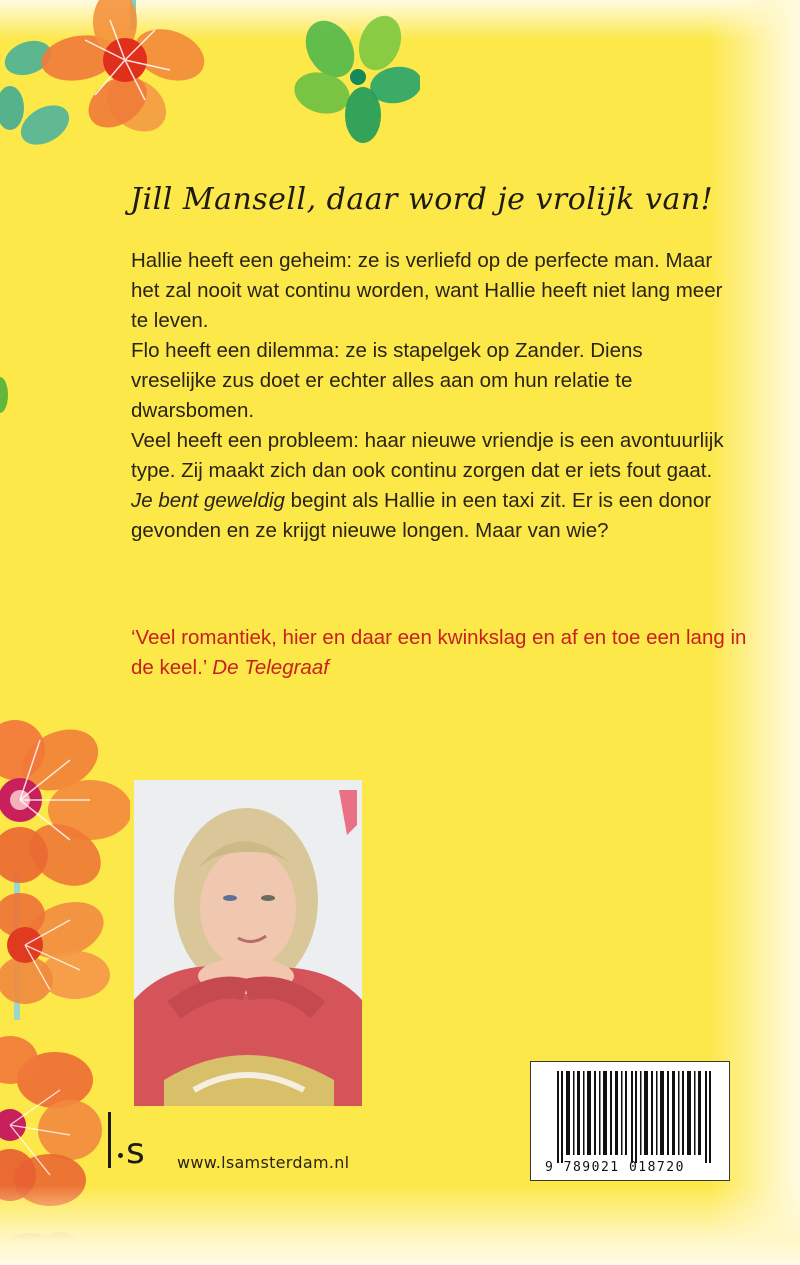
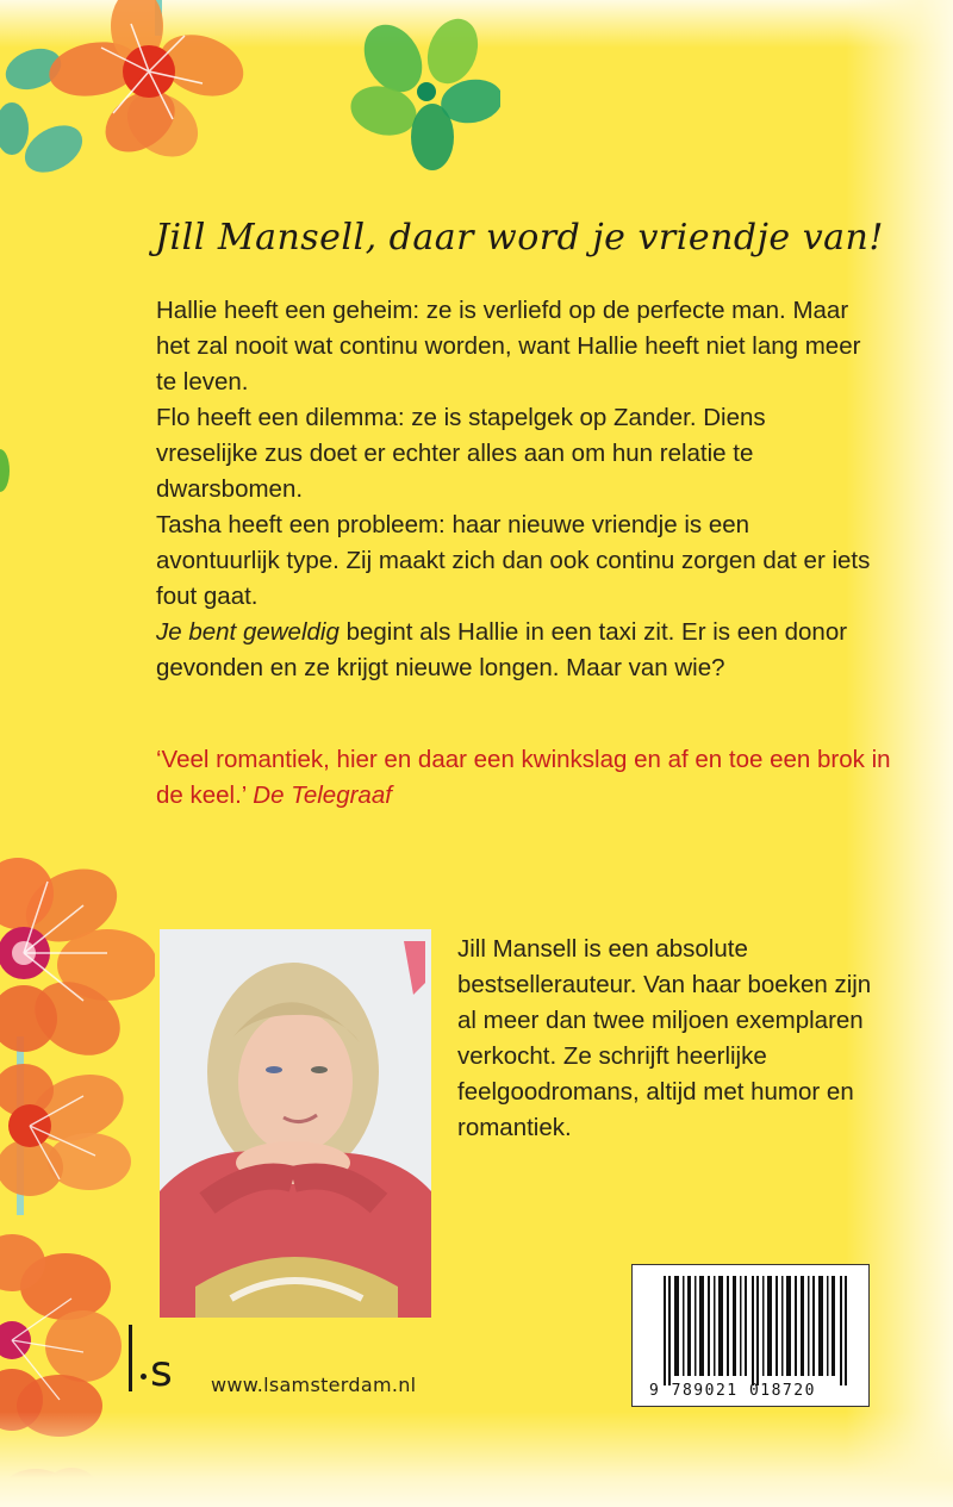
- Jill Mansell, daar word je vrolijk van!
+ Jill Mansell, daar word je vriendje van!
  Hallie heeft een geheim: ze is verliefd op de perfecte man. Maar het zal nooit wat continu worden, want Hallie heeft niet lang meer te leven.
  Flo heeft een dilemma: ze is stapelgek op Zander. Diens vreselijke zus doet er echter alles aan om hun relatie te dwarsbomen.
- Veel heeft een probleem: haar nieuwe vriendje is een avontuurlijk type. Zij maakt zich dan ook continu zorgen dat er iets fout gaat.
+ Tasha heeft een probleem: haar nieuwe vriendje is een avontuurlijk type. Zij maakt zich dan ook continu zorgen dat er iets fout gaat.
  Je bent geweldig begint als Hallie in een taxi zit. Er is een donor gevonden en ze krijgt nieuwe longen. Maar van wie?
- ‘Veel romantiek, hier en daar een kwinkslag en af en toe een lang in de keel.’ De Telegraaf
+ ‘Veel romantiek, hier en daar een kwinkslag en af en toe een brok in de keel.’ De Telegraaf
+ Jill Mansell is een absolute bestsellerauteur. Van haar boeken zijn al meer dan twee miljoen exemplaren verkocht. Ze schrijft heerlijke feelgoodromans, altijd met humor en romantiek.
  s
  www.lsamsterdam.nl
  9 789021 018720
